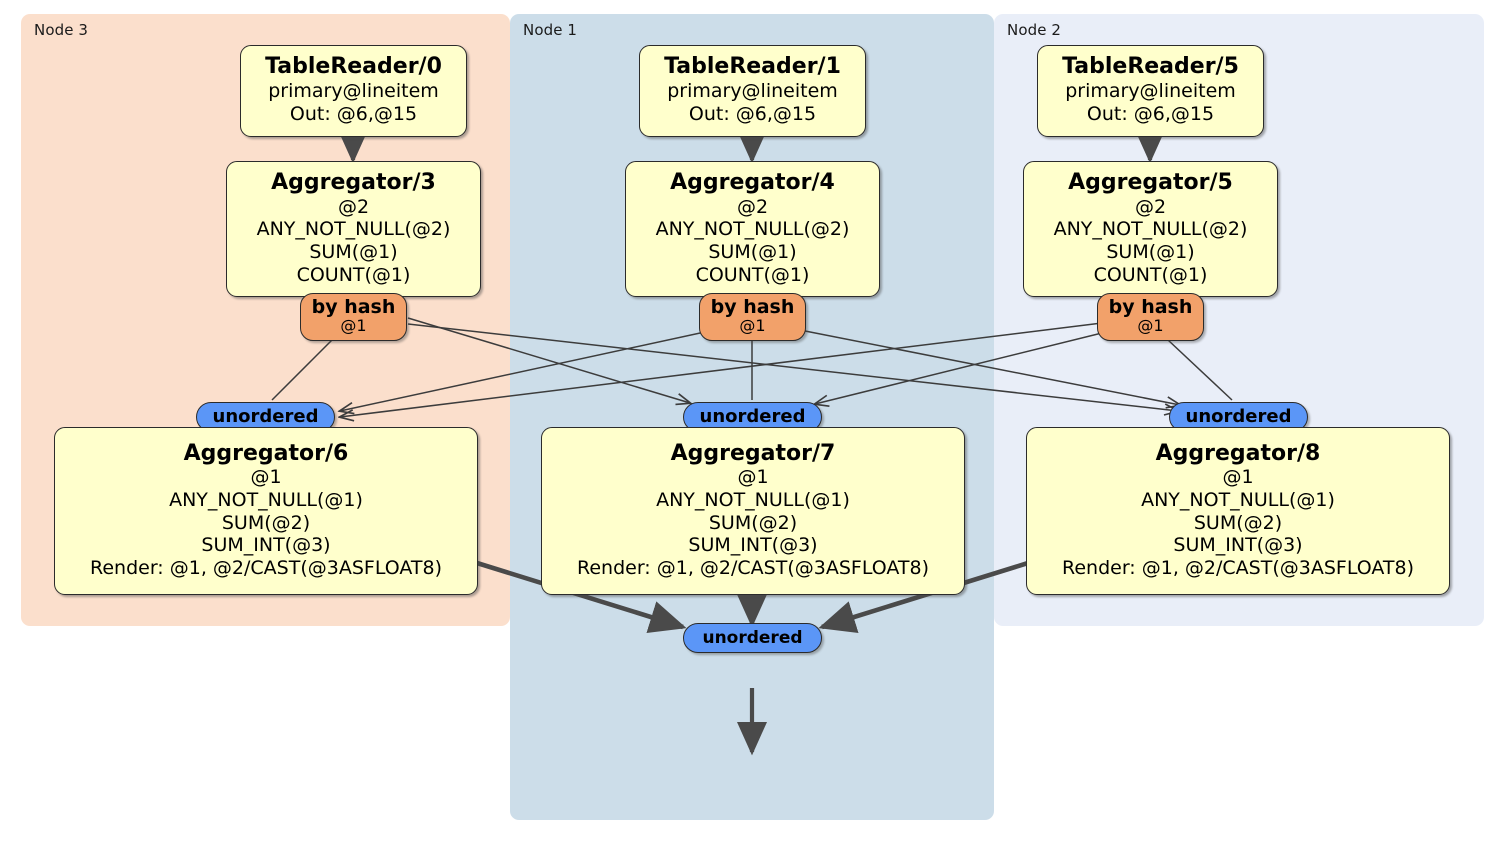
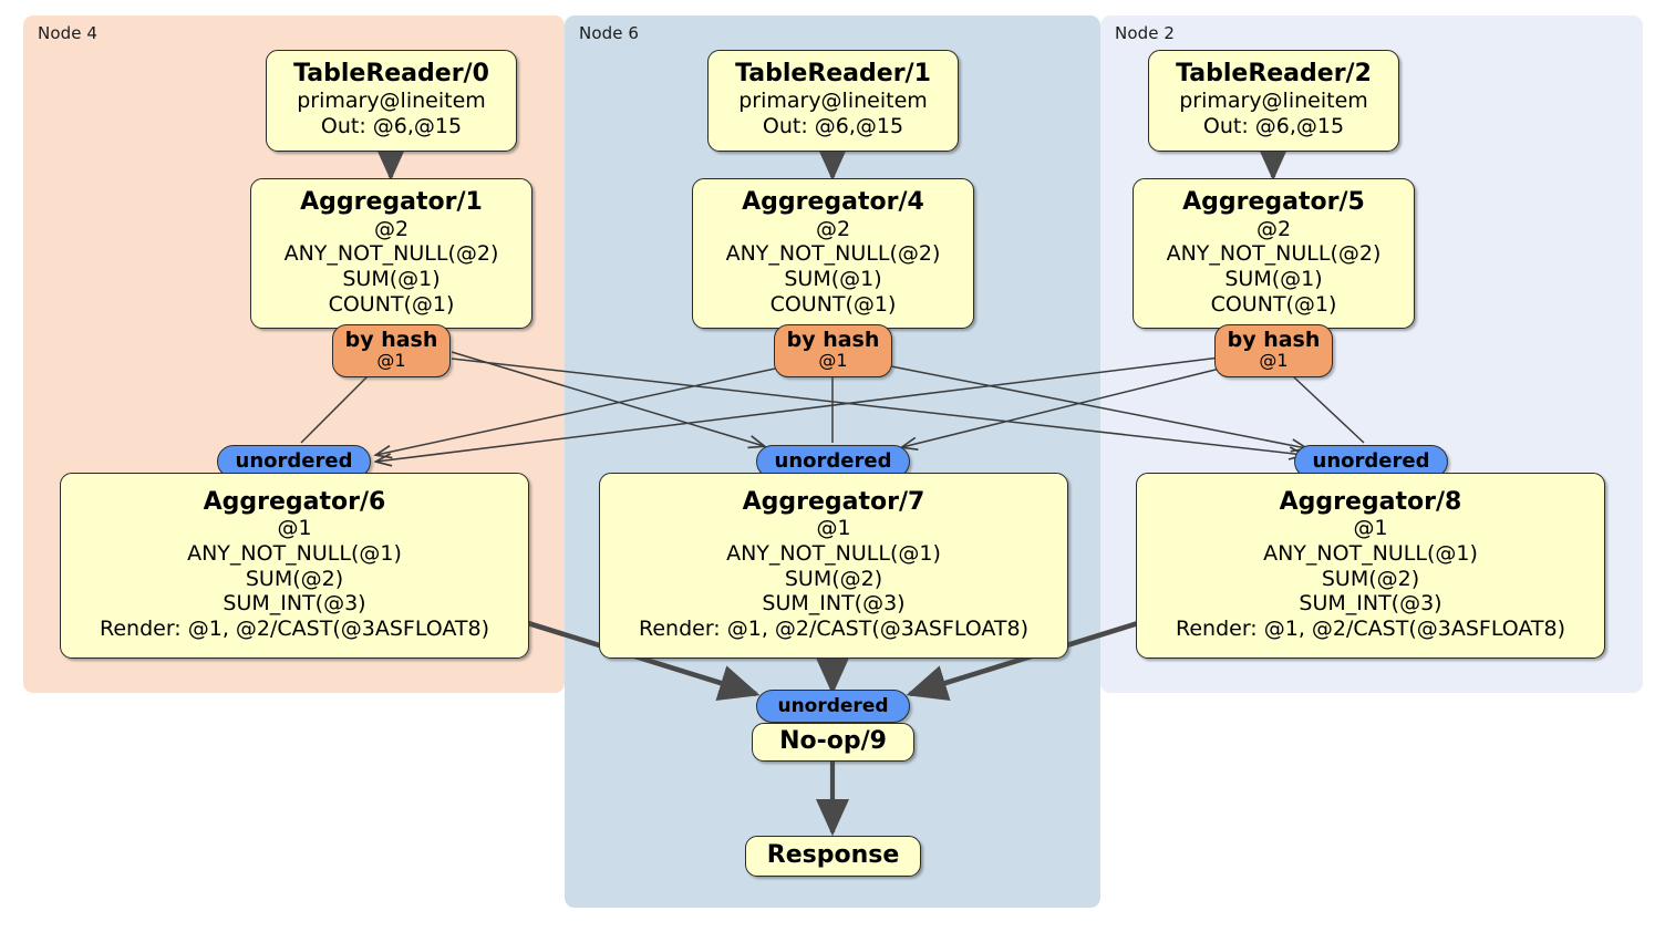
- Node 3
+ Node 4
- Node 1
+ Node 6
  Node 2
  TableReader/0
  primary@lineitem
  Out: @6,@15
- Aggregator/3
+ Aggregator/1
  @2
  ANY_NOT_NULL(@2)
  SUM(@1)
  COUNT(@1)
  by hash
  @1
  unordered
  Aggregator/6
  @1
  ANY_NOT_NULL(@1)
  SUM(@2)
  SUM_INT(@3)
  Render: @1, @2/CAST(@3ASFLOAT8)
  TableReader/1
  primary@lineitem
  Out: @6,@15
  Aggregator/4
  @2
  ANY_NOT_NULL(@2)
  SUM(@1)
  COUNT(@1)
  by hash
  @1
  unordered
  Aggregator/7
  @1
  ANY_NOT_NULL(@1)
  SUM(@2)
  SUM_INT(@3)
  Render: @1, @2/CAST(@3ASFLOAT8)
  unordered
+ No-op/9
+ Response
- TableReader/5
+ TableReader/2
  primary@lineitem
  Out: @6,@15
  Aggregator/5
  @2
  ANY_NOT_NULL(@2)
  SUM(@1)
  COUNT(@1)
  by hash
  @1
  unordered
  Aggregator/8
  @1
  ANY_NOT_NULL(@1)
  SUM(@2)
  SUM_INT(@3)
  Render: @1, @2/CAST(@3ASFLOAT8)
